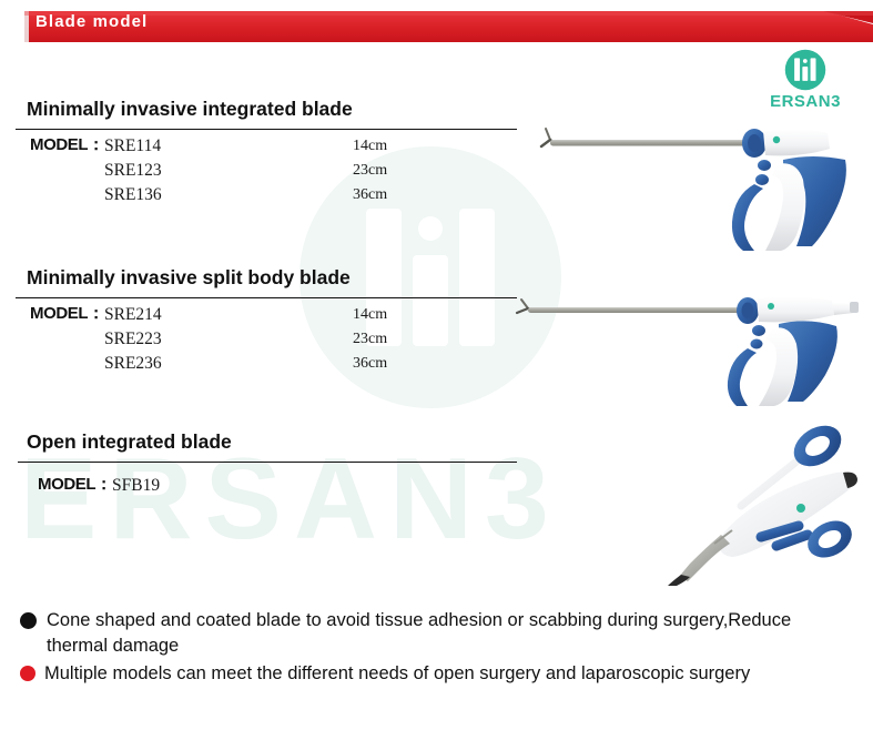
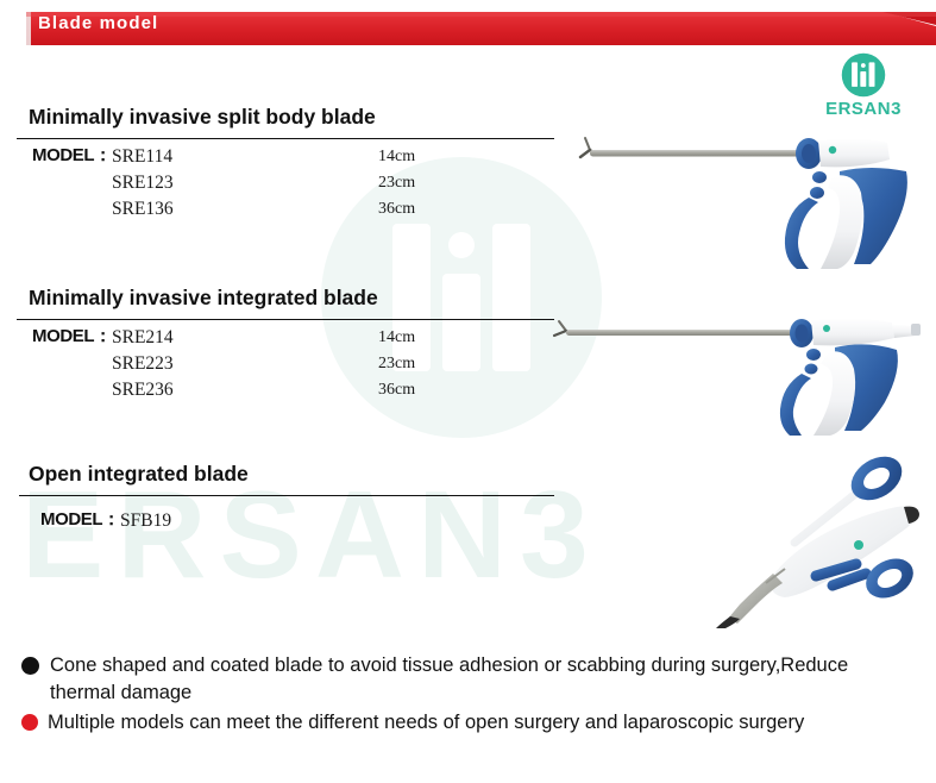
  ERSAN3
  Blade model
  ERSAN3
- Minimally invasive integrated blade
+ Minimally invasive split body blade
  MODEL：
  SRE114
  14cm
  SRE123
  23cm
  SRE136
  36cm
- Minimally invasive split body blade
+ Minimally invasive integrated blade
  MODEL：
  SRE214
  14cm
  SRE223
  23cm
  SRE236
  36cm
  Open integrated blade
  MODEL：
  SFB19
  Cone shaped and coated blade to avoid tissue adhesion or scabbing during surgery,Reduce thermal damage
  Multiple models can meet the different needs of open surgery and laparoscopic surgery
